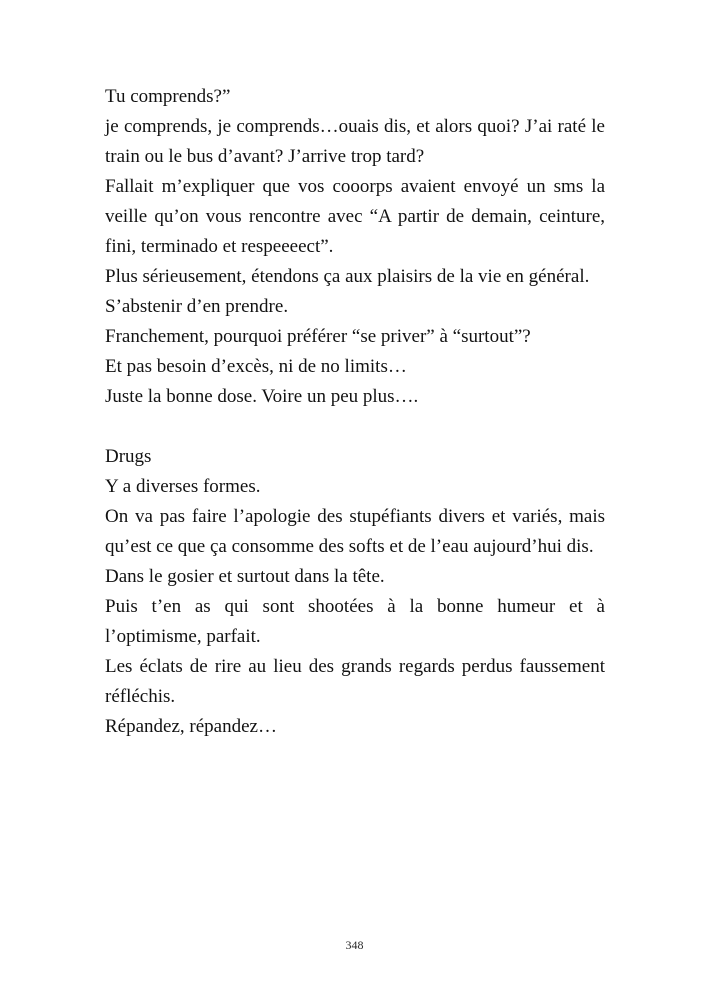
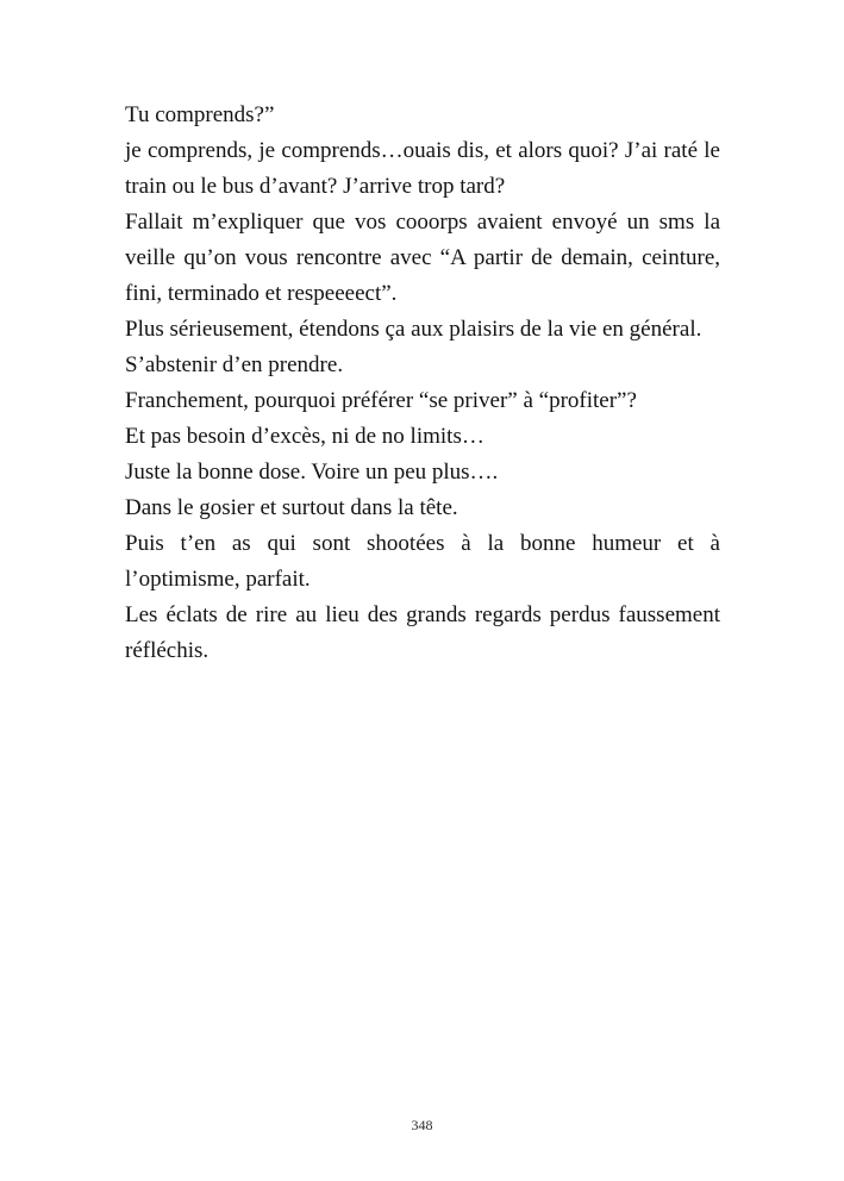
  Tu comprends?”
  je comprends, je comprends…ouais dis, et alors quoi? J’ai raté le train ou le bus d’avant? J’arrive trop tard?
  Fallait m’expliquer que vos cooorps avaient envoyé un sms la veille qu’on vous rencontre avec “A partir de demain, ceinture, fini, terminado et respeeeect”.
  Plus sérieusement, étendons ça aux plaisirs de la vie en général.
  S’abstenir d’en prendre.
- Franchement, pourquoi préférer “se priver” à “surtout”?
+ Franchement, pourquoi préférer “se priver” à “profiter”?
  Et pas besoin d’excès, ni de no limits…
  Juste la bonne dose. Voire un peu plus….
- Drugs
- Y a diverses formes.
- On va pas faire l’apologie des stupéfiants divers et variés, mais qu’est ce que ça consomme des softs et de l’eau aujourd’hui dis.
  Dans le gosier et surtout dans la tête.
  Puis t’en as qui sont shootées à la bonne humeur et à l’optimisme, parfait.
  Les éclats de rire au lieu des grands regards perdus faussement réfléchis.
- Répandez, répandez…
  348
